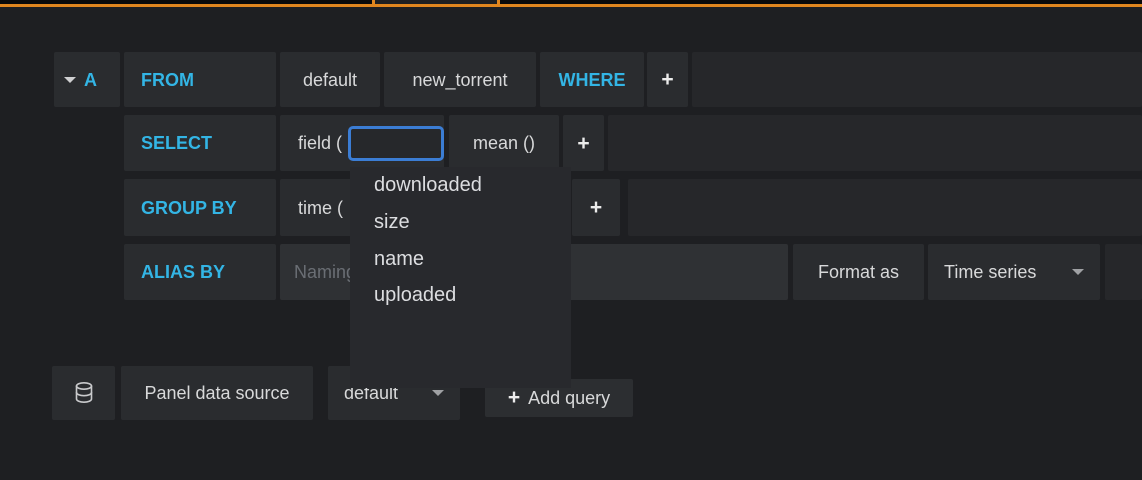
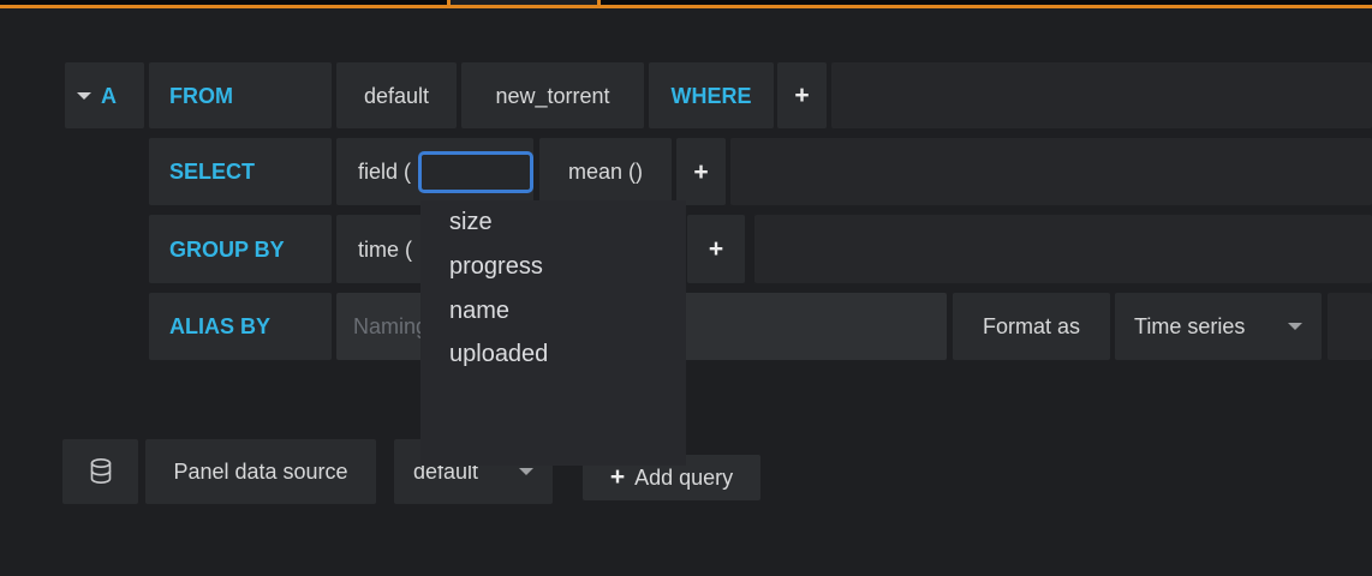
  A
  FROM
  default
  new_torrent
  WHERE
  +
  SELECT
  field (
  mean ()
  +
  GROUP BY
  time (
  +
  ALIAS BY
  Format as
  Time series
- downloaded
  size
+ progress
  name
  uploaded
  Panel data source
  default
  +
  Add query
